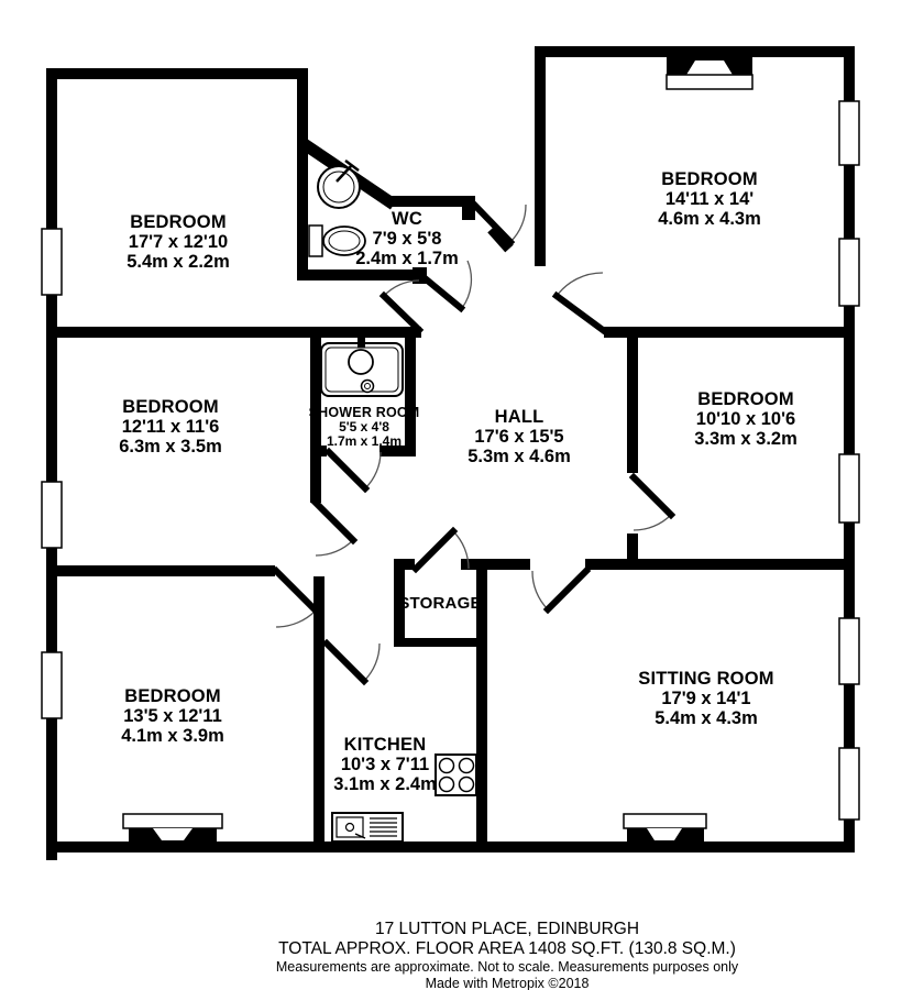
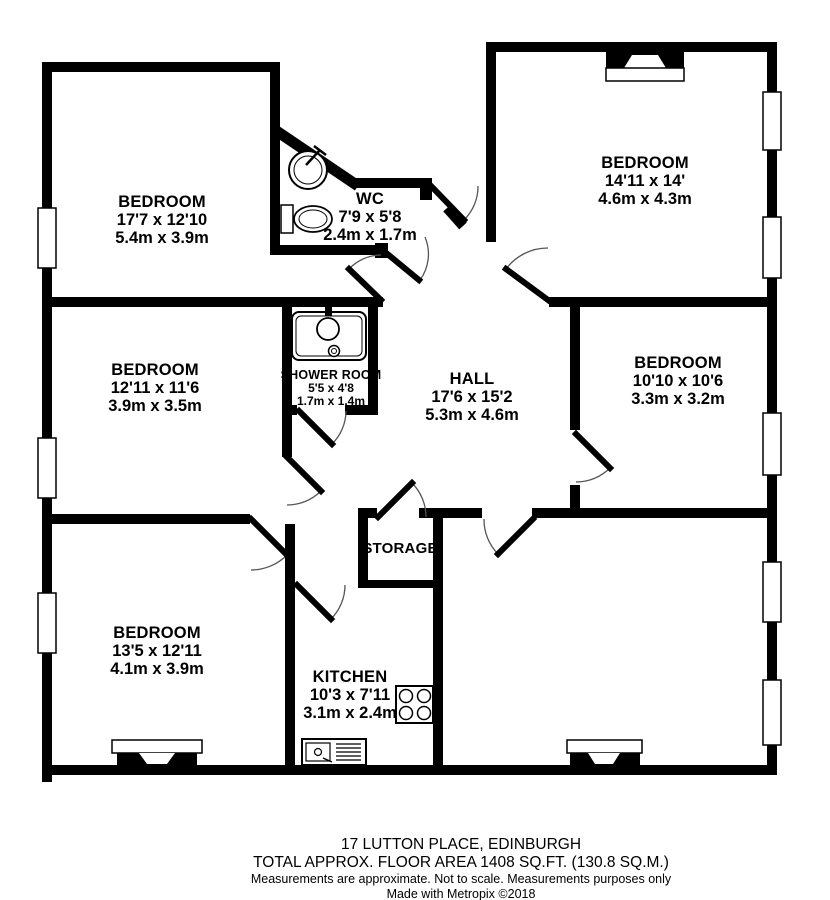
  BEDROOM
  17'7 x 12'10
- 5.4m x 2.2m
+ 5.4m x 3.9m
  WC
  7'9 x 5'8
  2.4m x 1.7m
  BEDROOM
  14'11 x 14'
  4.6m x 4.3m
  BEDROOM
  12'11 x 11'6
- 6.3m x 3.5m
+ 3.9m x 3.5m
  SHOWER ROOM
  5'5 x 4'8
  1.7m x 1.4m
  HALL
- 17'6 x 15'5
+ 17'6 x 15'2
  5.3m x 4.6m
  BEDROOM
  10'10 x 10'6
  3.3m x 3.2m
  BEDROOM
  13'5 x 12'11
  4.1m x 3.9m
  STORAGE
  KITCHEN
  10'3 x 7'11
  3.1m x 2.4m
- SITTING ROOM
- 17'9 x 14'1
- 5.4m x 4.3m
  17 LUTTON PLACE, EDINBURGH
  TOTAL APPROX. FLOOR AREA 1408 SQ.FT. (130.8 SQ.M.)
  Measurements are approximate. Not to scale. Measurements purposes only
  Made with Metropix ©2018
